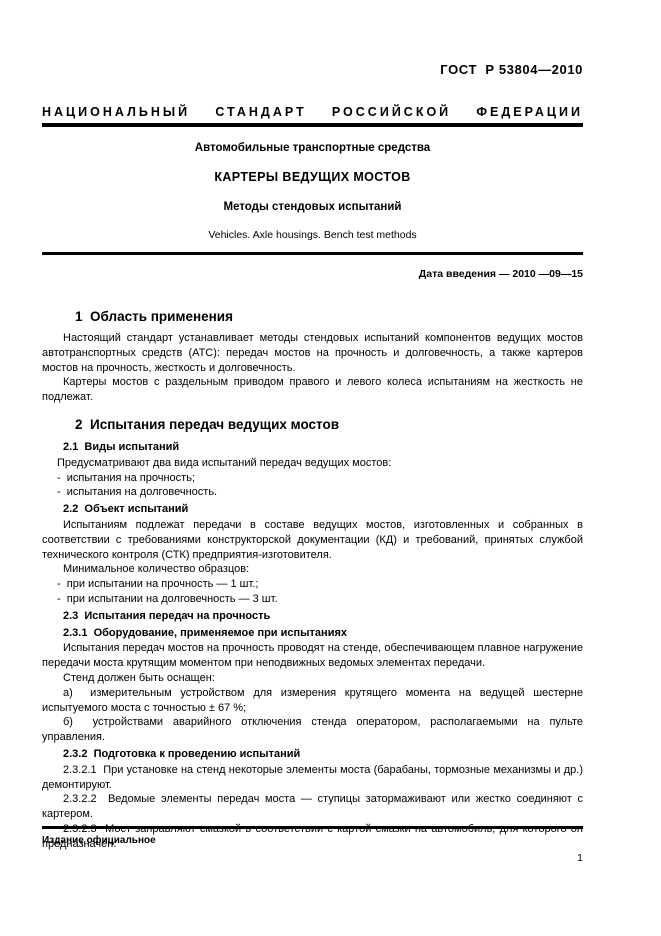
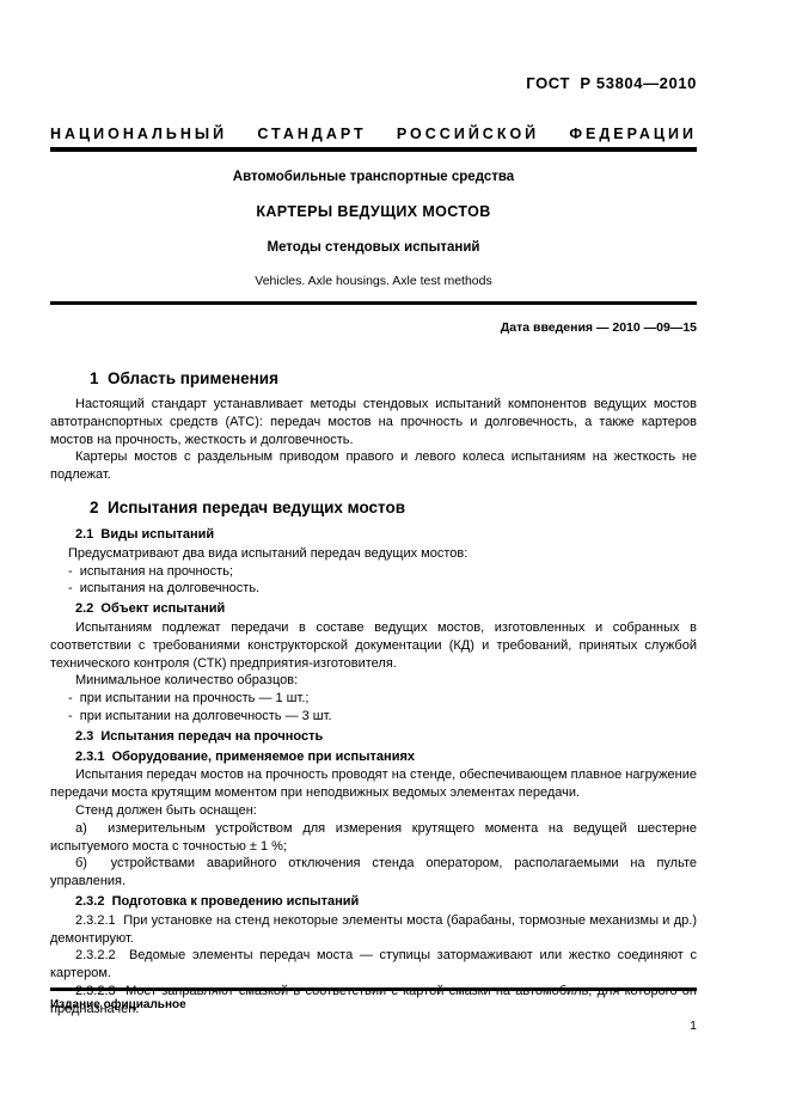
  ГОСТ Р 53804—2010
  НАЦИОНАЛЬНЫЙ СТАНДАРТ РОССИЙСКОЙ ФЕДЕРАЦИИ
  Автомобильные транспортные средства
  КАРТЕРЫ ВЕДУЩИХ МОСТОВ
  Методы стендовых испытаний
- Vehicles. Axle housings. Bench test methods
+ Vehicles. Axle housings. Axle test methods
  Дата введения — 2010 —09—15
  1 Область применения
  Настоящий стандарт устанавливает методы стендовых испытаний компонентов ведущих мостов автотранспортных средств (АТС): передач мостов на прочность и долговечность, а также картеров мостов на прочность, жесткость и долговечность.
  Картеры мостов с раздельным приводом правого и левого колеса испытаниям на жесткость не подлежат.
  2 Испытания передач ведущих мостов
  2.1 Виды испытаний
  Предусматривают два вида испытаний передач ведущих мостов:
  - испытания на прочность;
  - испытания на долговечность.
  2.2 Объект испытаний
  Испытаниям подлежат передачи в составе ведущих мостов, изготовленных и собранных в соответствии с требованиями конструкторской документации (КД) и требований, принятых службой технического контроля (СТК) предприятия-изготовителя.
  Минимальное количество образцов:
  - при испытании на прочность — 1 шт.;
  - при испытании на долговечность — 3 шт.
  2.3 Испытания передач на прочность
  2.3.1 Оборудование, применяемое при испытаниях
  Испытания передач мостов на прочность проводят на стенде, обеспечивающем плавное нагружение передачи моста крутящим моментом при неподвижных ведомых элементах передачи.
  Стенд должен быть оснащен:
- а) измерительным устройством для измерения крутящего момента на ведущей шестерне испытуемого моста с точностью ± 67 %;
+ а) измерительным устройством для измерения крутящего момента на ведущей шестерне испытуемого моста с точностью ± 1 %;
  б) устройствами аварийного отключения стенда оператором, располагаемыми на пульте управления.
  2.3.2 Подготовка к проведению испытаний
  2.3.2.1 При установке на стенд некоторые элементы моста (барабаны, тормозные механизмы и др.) демонтируют.
  2.3.2.2 Ведомые элементы передач моста — ступицы затормаживают или жестко соединяют с картером.
  Издание официальное
  1
